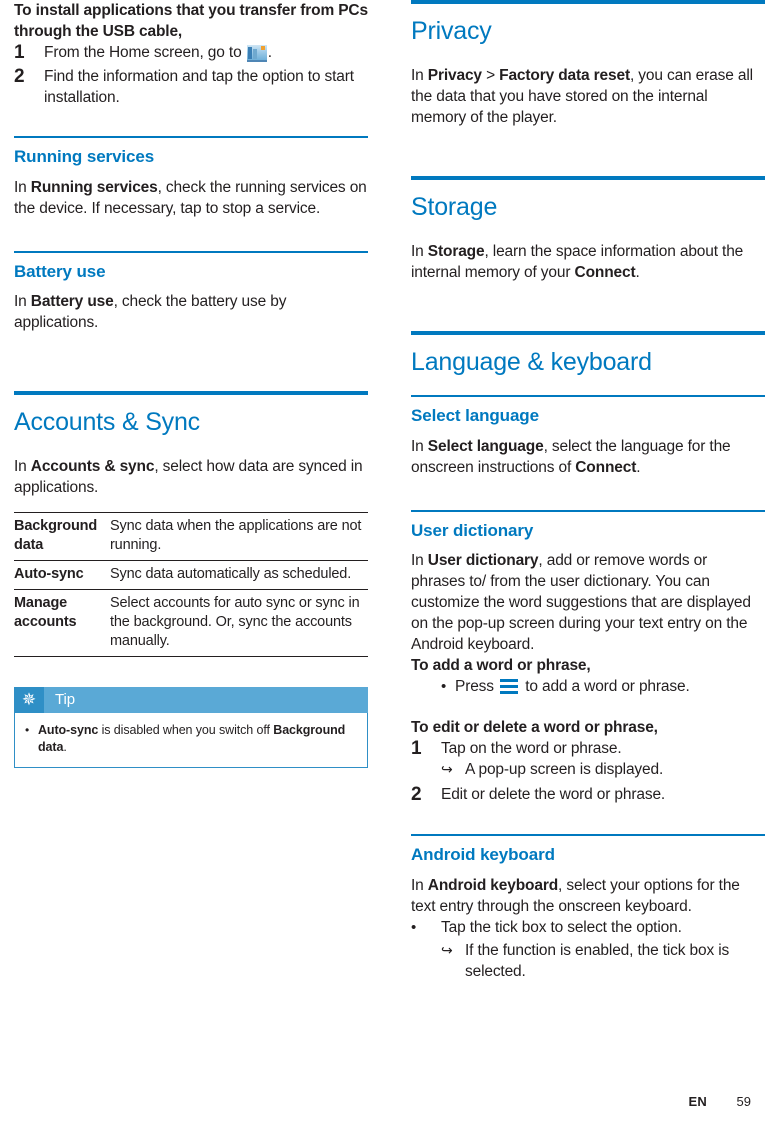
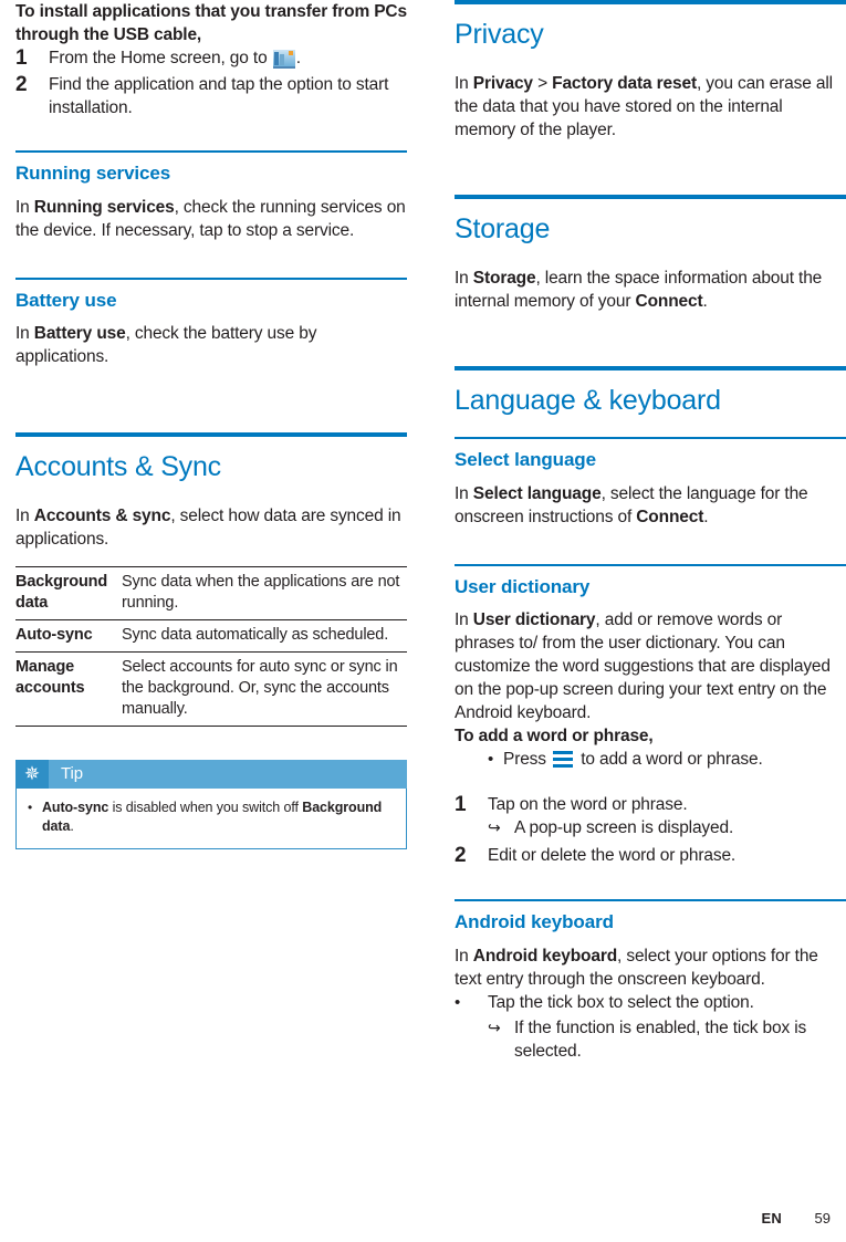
  To install applications that you transfer from PCs through the USB cable,
  1
  From the Home screen, go to .
  2
- Find the information and tap the option to start installation.
+ Find the application and tap the option to start installation.
  Running services
  In Running services, check the running services on the device. If necessary, tap to stop a service.
  Battery use
  In Battery use, check the battery use by applications.
  Accounts & Sync
  In Accounts & sync, select how data are synced in applications.
  Background data	Sync data when the applications are not running.
  Auto-sync	Sync data automatically as scheduled.
  Manage accounts	Select accounts for auto sync or sync in the background. Or, sync the accounts manually.
  ✵
  Tip
  •
  Auto-sync is disabled when you switch off Background data.
  Privacy
  In Privacy > Factory data reset, you can erase all the data that you have stored on the internal memory of the player.
  Storage
  In Storage, learn the space information about the internal memory of your Connect.
  Language & keyboard
  Select language
  In Select language, select the language for the onscreen instructions of Connect.
  User dictionary
  In User dictionary, add or remove words or phrases to/ from the user dictionary. You can customize the word suggestions that are displayed on the pop-up screen during your text entry on the Android keyboard.
  To add a word or phrase,
  •
  Press to add a word or phrase.
- To edit or delete a word or phrase,
  1
  Tap on the word or phrase.
  ↪
  A pop-up screen is displayed.
  2
  Edit or delete the word or phrase.
  Android keyboard
  In Android keyboard, select your options for the text entry through the onscreen keyboard.
  •
  Tap the tick box to select the option.
  ↪
  If the function is enabled, the tick box is selected.
  EN
  59
